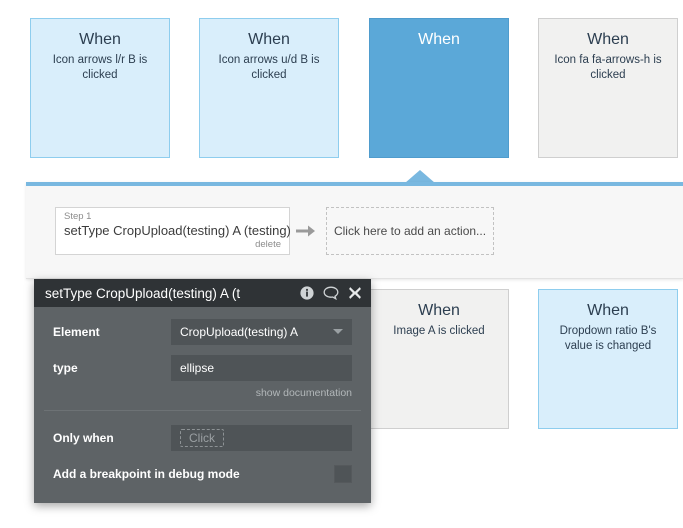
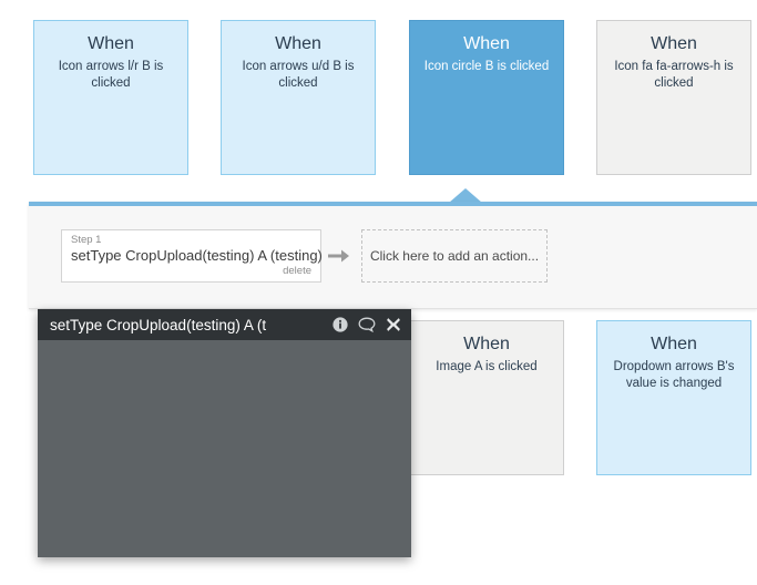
  When
  Icon arrows l/r B is clicked
  When
  Icon arrows u/d B is clicked
  When
+ Icon circle B is clicked
  When
  Icon fa fa-arrows-h is clicked
  When
  Image A is clicked
  When
- Dropdown ratio B's value is changed
+ Dropdown arrows B's value is changed
  Step 1
  setType CropUpload(testing) A (testing)
  delete
  Click here to add an action...
  setType CropUpload(testing) A (t
- Element
- CropUpload(testing) A
- type
- ellipse
- show documentation
- Only when
- Click
- Add a breakpoint in debug mode
